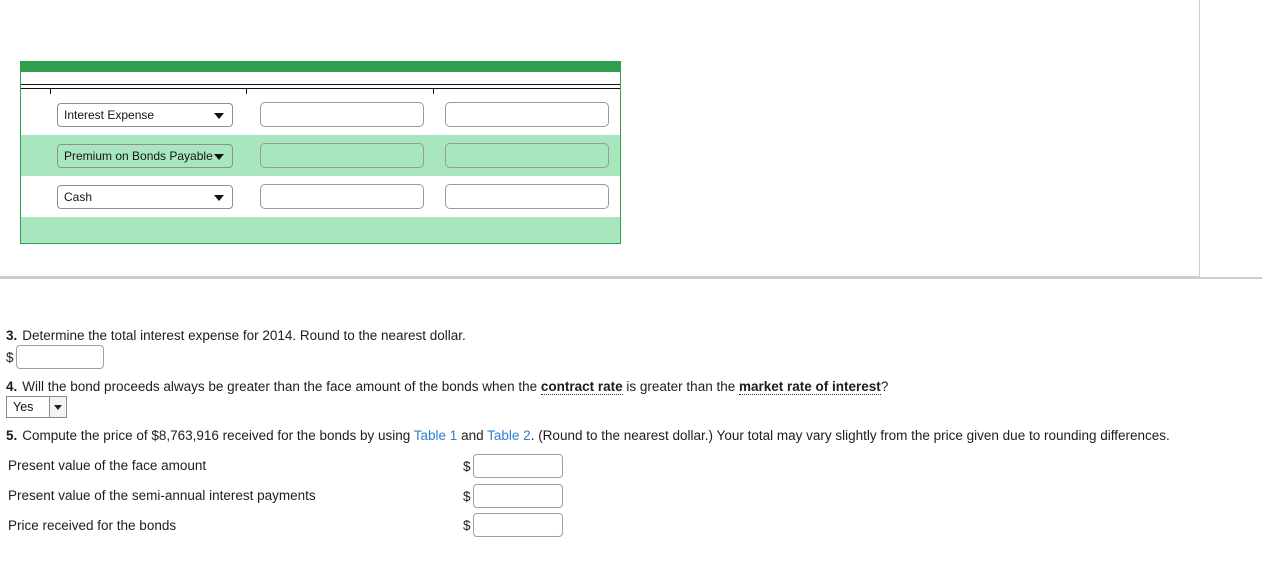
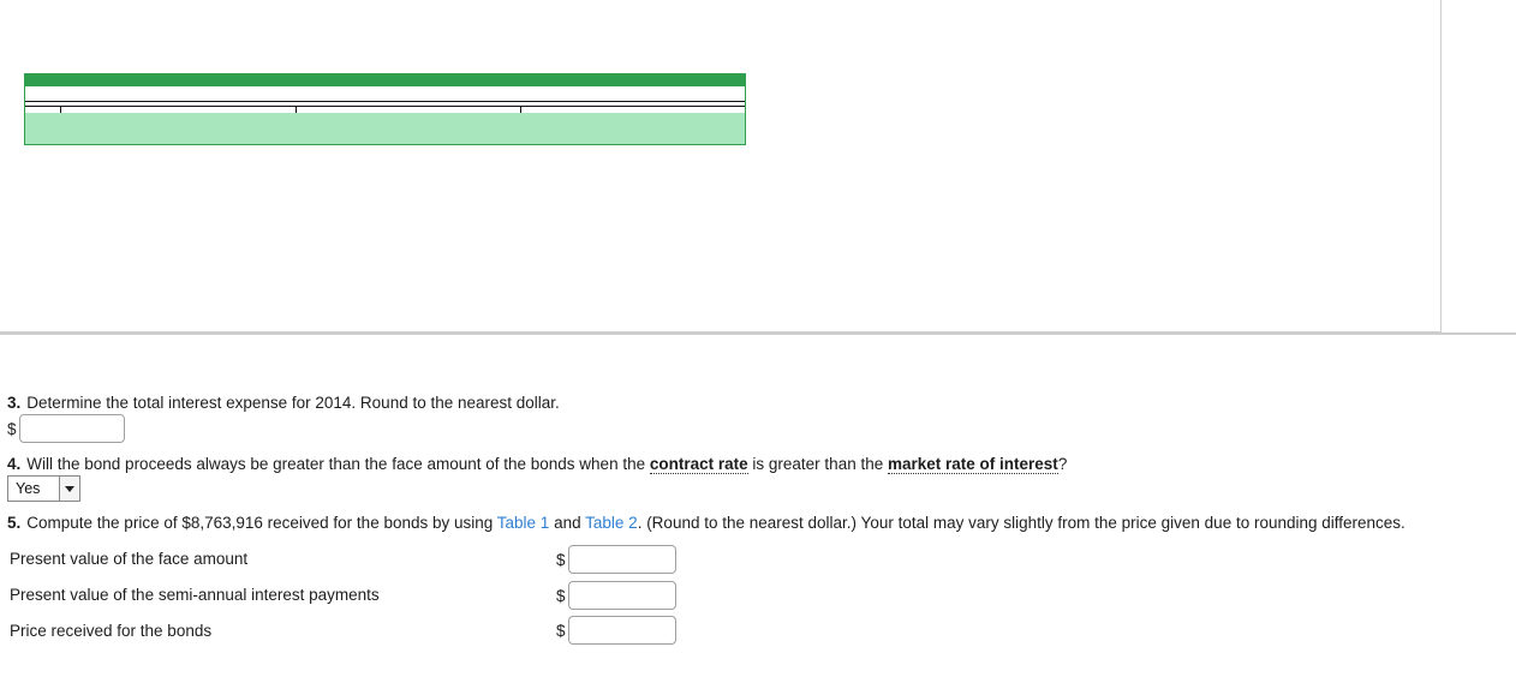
- Interest Expense
- Premium on Bonds Payable
- Cash
  3. Determine the total interest expense for 2014. Round to the nearest dollar.
  $
  4. Will the bond proceeds always be greater than the face amount of the bonds when the contract rate is greater than the market rate of interest?
  Yes
  5. Compute the price of $8,763,916 received for the bonds by using Table 1 and Table 2. (Round to the nearest dollar.) Your total may vary slightly from the price given due to rounding differences.
  Present value of the face amount
  $
  Present value of the semi-annual interest payments
  $
  Price received for the bonds
  $
